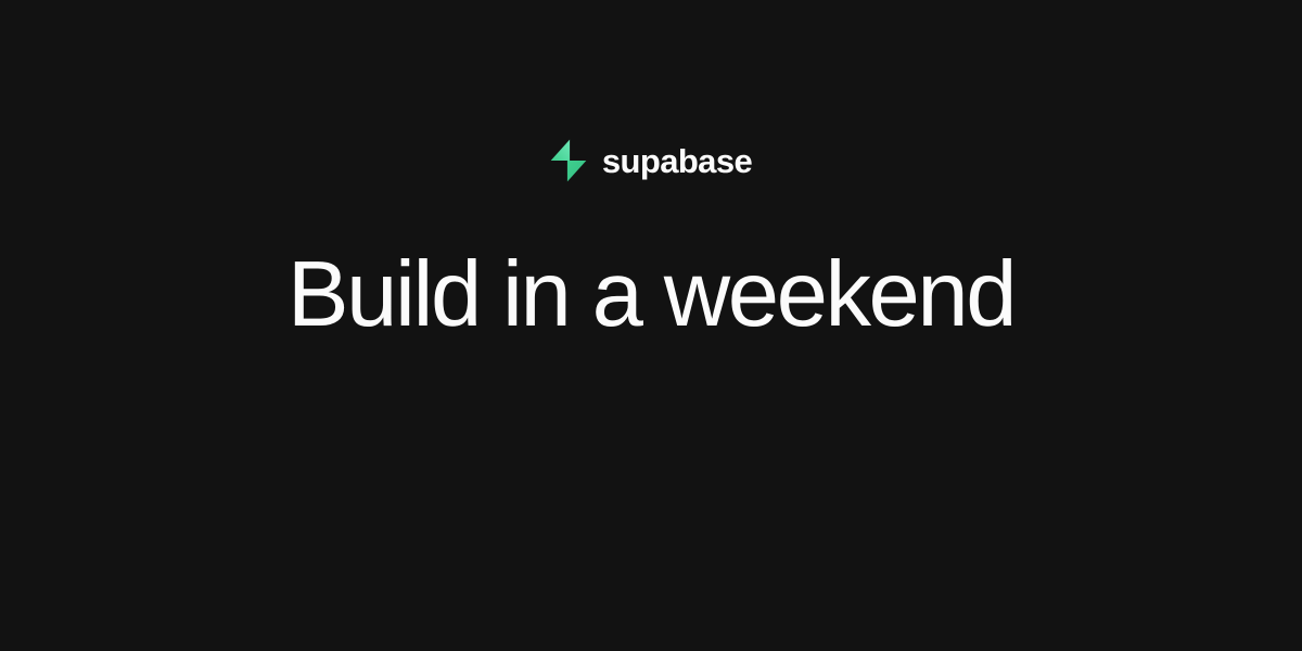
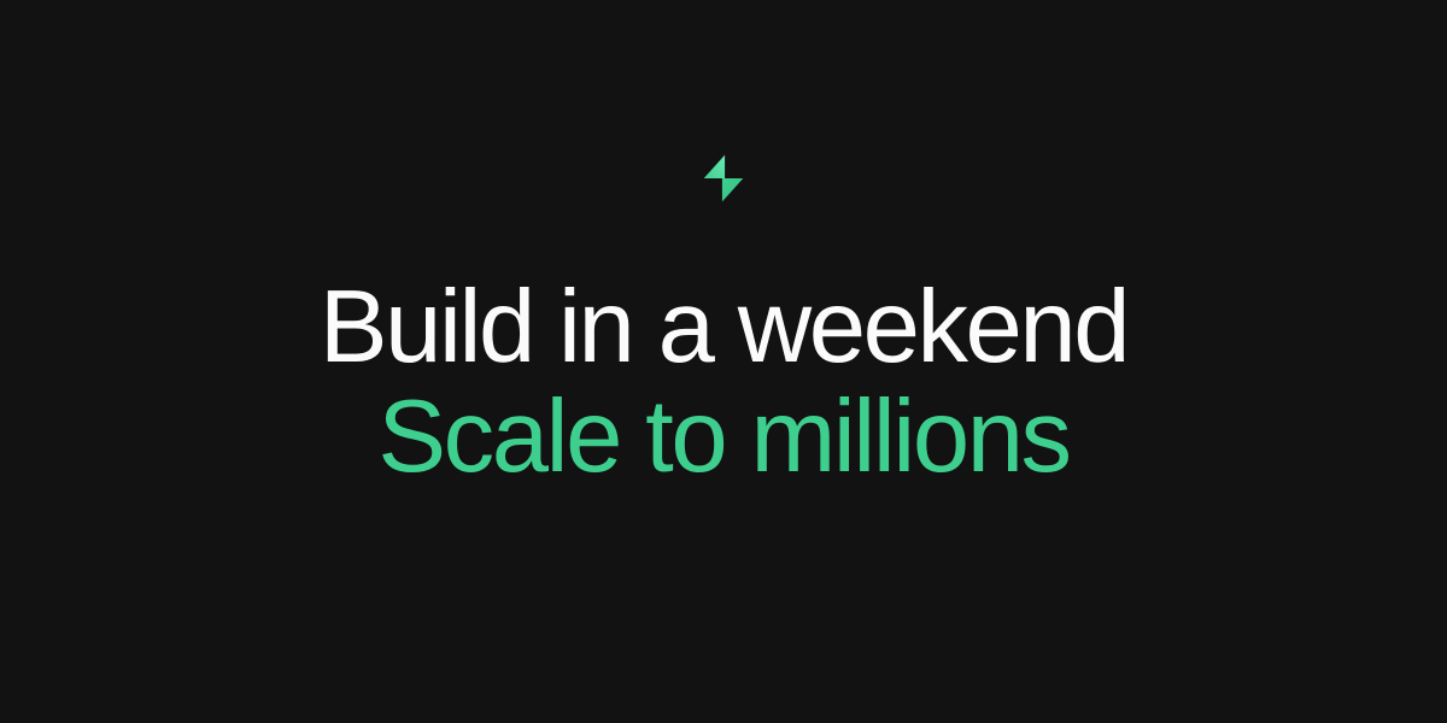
- supabase
  Build in a weekend
+ Scale to millions
